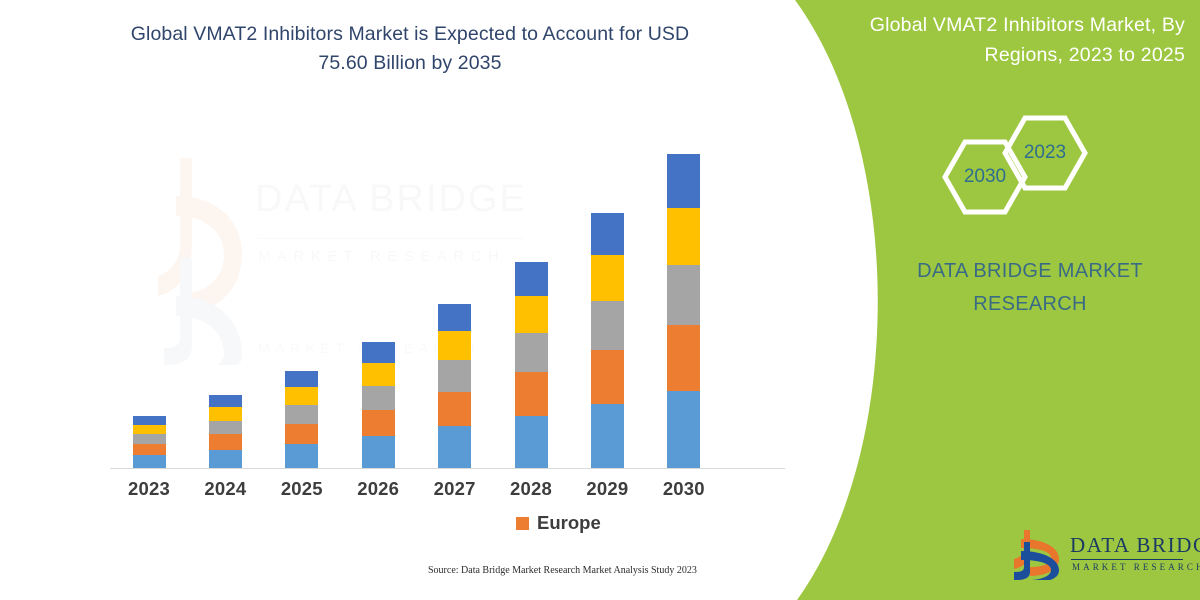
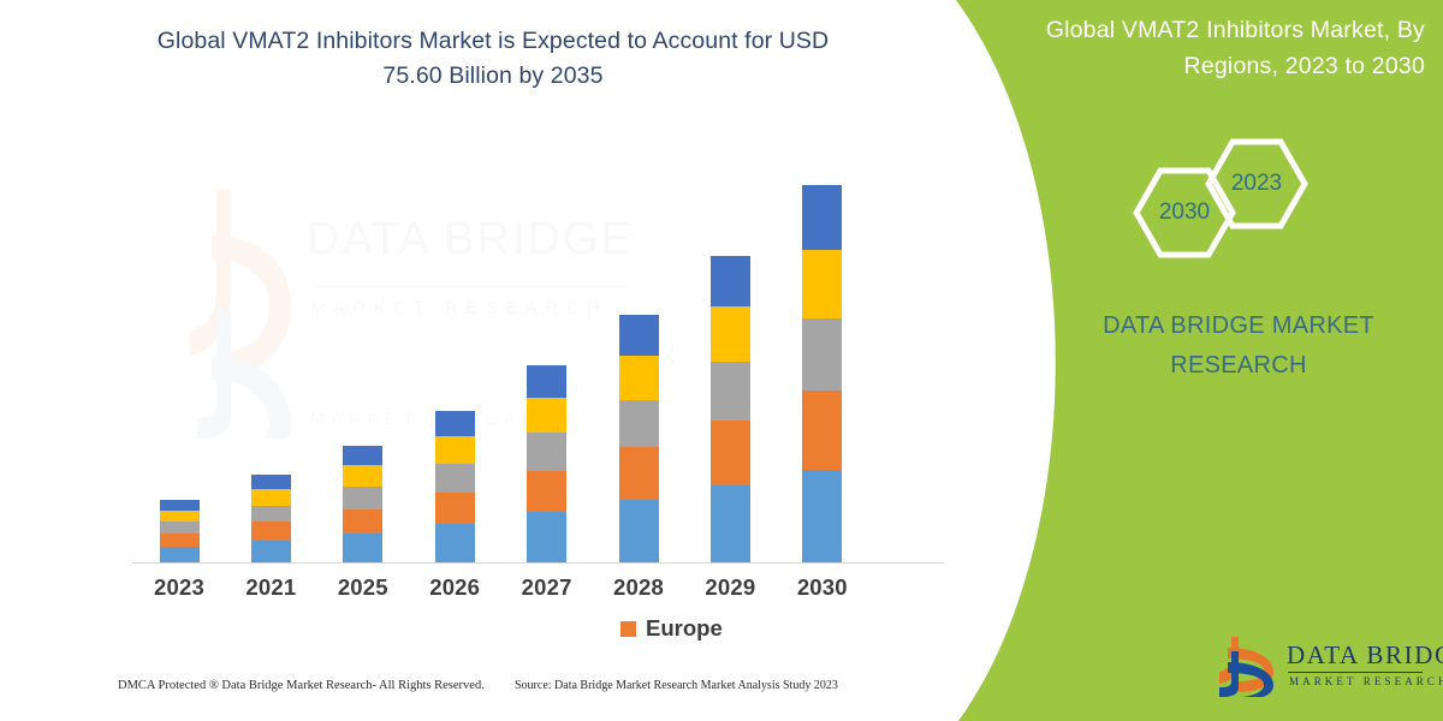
  Global VMAT2 Inhibitors Market is Expected to Account for USD 75.60 Billion by 2035
  MARKETSEAH
  2023
- 2024
+ 2021
  2025
  2026
  2027
  2028
  2029
  2030
  Europe
+ DMCA Protected ® Data Bridge Market Research- All Rights Reserved.
  Source: Data Bridge Market Research Market Analysis Study 2023
- Global VMAT2 Inhibitors Market, By Regions, 2023 to 2025
+ Global VMAT2 Inhibitors Market, By Regions, 2023 to 2030
  2023
  2030
  DATA BRIDGE MARKET
  RESEARCH
  DATA BRID
  MARKET RESEARC
